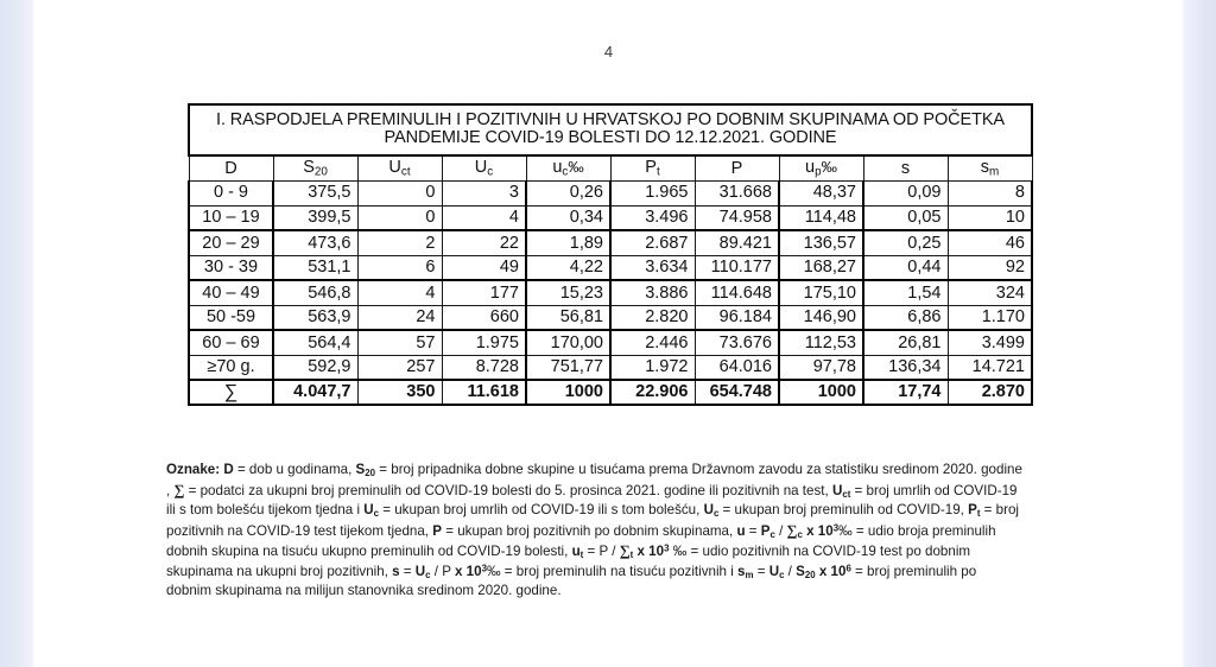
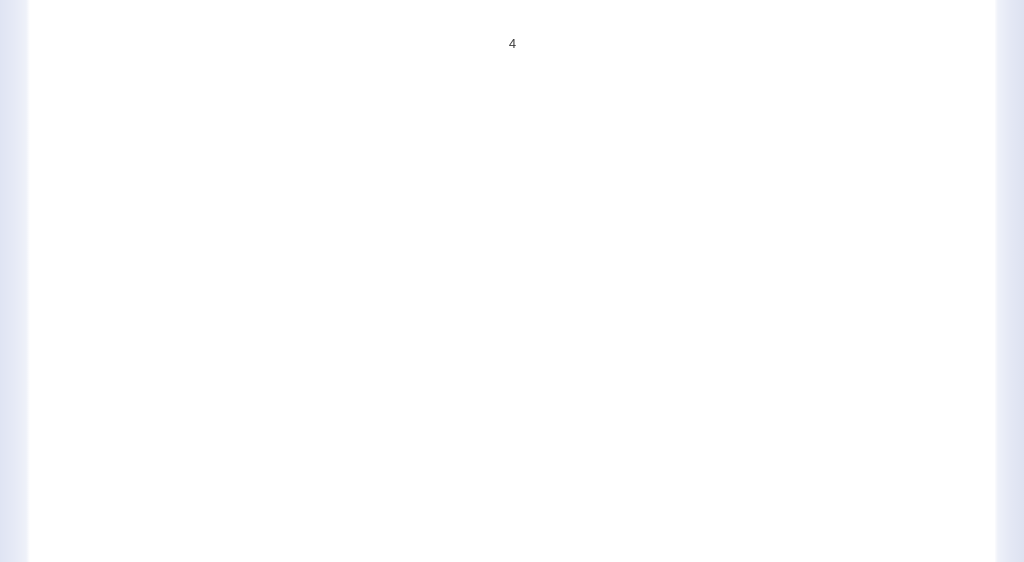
  4
- I. RASPODJELA PREMINULIH I POZITIVNIH U HRVATSKOJ PO DOBNIM SKUPINAMA OD POČETKA PANDEMIJE COVID-19 BOLESTI DO 12.12.2021. GODINE
- D	S20	Uct	Uc	uc‰	Pt	P	up‰	s	sm
- 0 - 9	375,5	0	3	0,26	1.965	31.668	48,37	0,09	8
- 10 – 19	399,5	0	4	0,34	3.496	74.958	114,48	0,05	10
- 20 – 29	473,6	2	22	1,89	2.687	89.421	136,57	0,25	46
- 30 - 39	531,1	6	49	4,22	3.634	110.177	168,27	0,44	92
- 40 – 49	546,8	4	177	15,23	3.886	114.648	175,10	1,54	324
- 50 -59	563,9	24	660	56,81	2.820	96.184	146,90	6,86	1.170
- 60 – 69	564,4	57	1.975	170,00	2.446	73.676	112,53	26,81	3.499
- ≥70 g.	592,9	257	8.728	751,77	1.972	64.016	97,78	136,34	14.721
- ∑	4.047,7	350	11.618	1000	22.906	654.748	1000	17,74	2.870
- Oznake: D = dob u godinama, S20 = broj pripadnika dobne skupine u tisućama prema Državnom zavodu za statistiku sredinom 2020. godine , ∑ = podatci za ukupni broj preminulih od COVID-19 bolesti do 5. prosinca 2021. godine ili pozitivnih na test, Uct = broj umrlih od COVID-19 ili s tom bolešću tijekom tjedna i Uc = ukupan broj umrlih od COVID-19 ili s tom bolešću, Uc = ukupan broj preminulih od COVID-19, Pt = broj pozitivnih na COVID-19 test tijekom tjedna, P = ukupan broj pozitivnih po dobnim skupinama, u = Pc / ∑c x 103‰ = udio broja preminulih dobnih skupina na tisuću ukupno preminulih od COVID-19 bolesti, ut = P / ∑t x 103 ‰ = udio pozitivnih na COVID-19 test po dobnim skupinama na ukupni broj pozitivnih, s = Uc / P x 103‰ = broj preminulih na tisuću pozitivnih i sm = Uc / S20 x 106 = broj preminulih po dobnim skupinama na milijun stanovnika sredinom 2020. godine.
